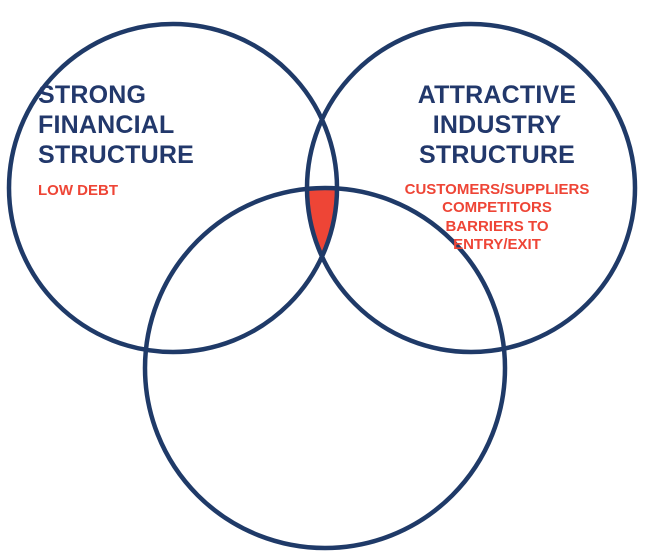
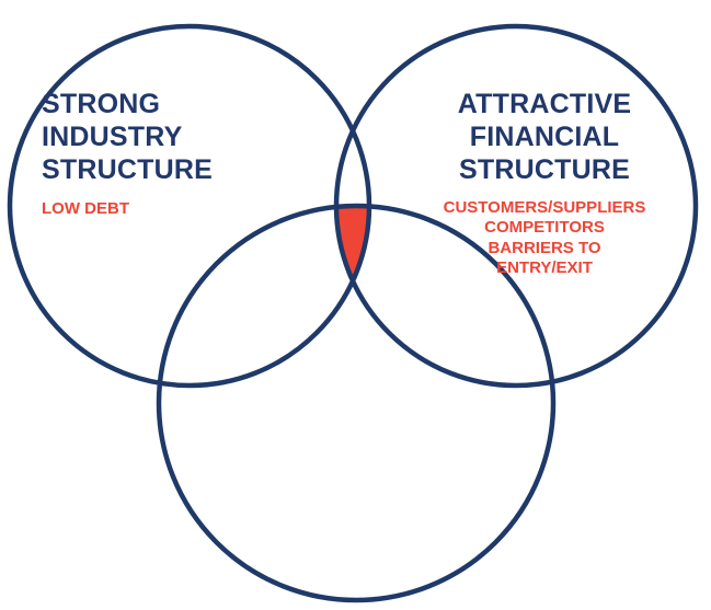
  STRONG
- FINANCIAL
+ INDUSTRY
  STRUCTURE
  LOW DEBT
  ATTRACTIVE
- INDUSTRY
+ FINANCIAL
  STRUCTURE
  CUSTOMERS/SUPPLIERS
  COMPETITORS
  BARRIERS TO
  ENTRY/EXIT
